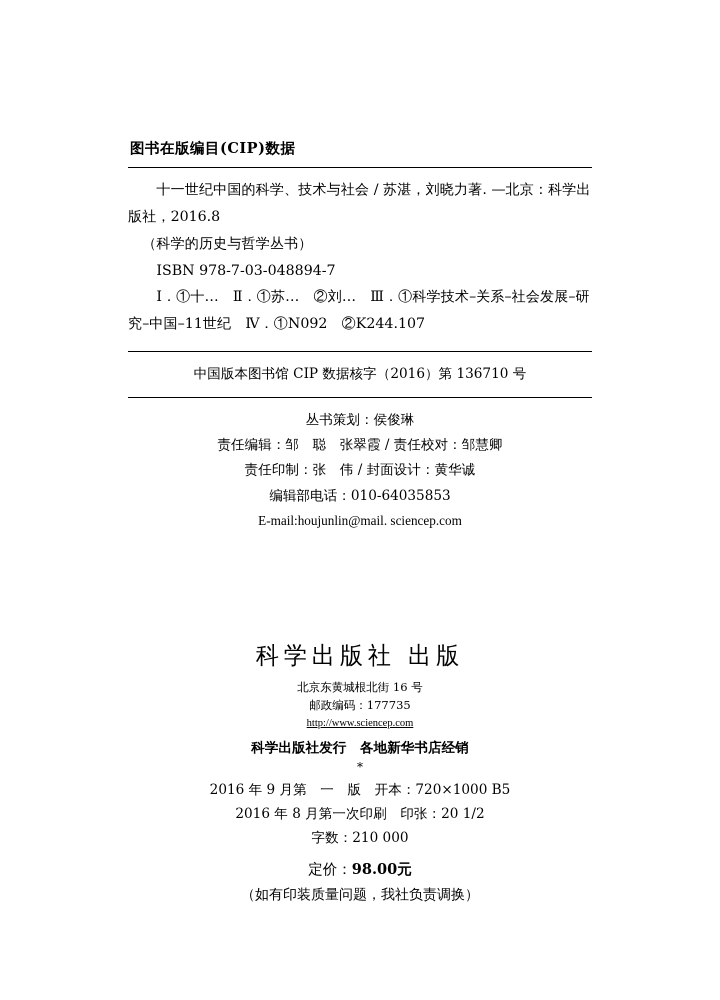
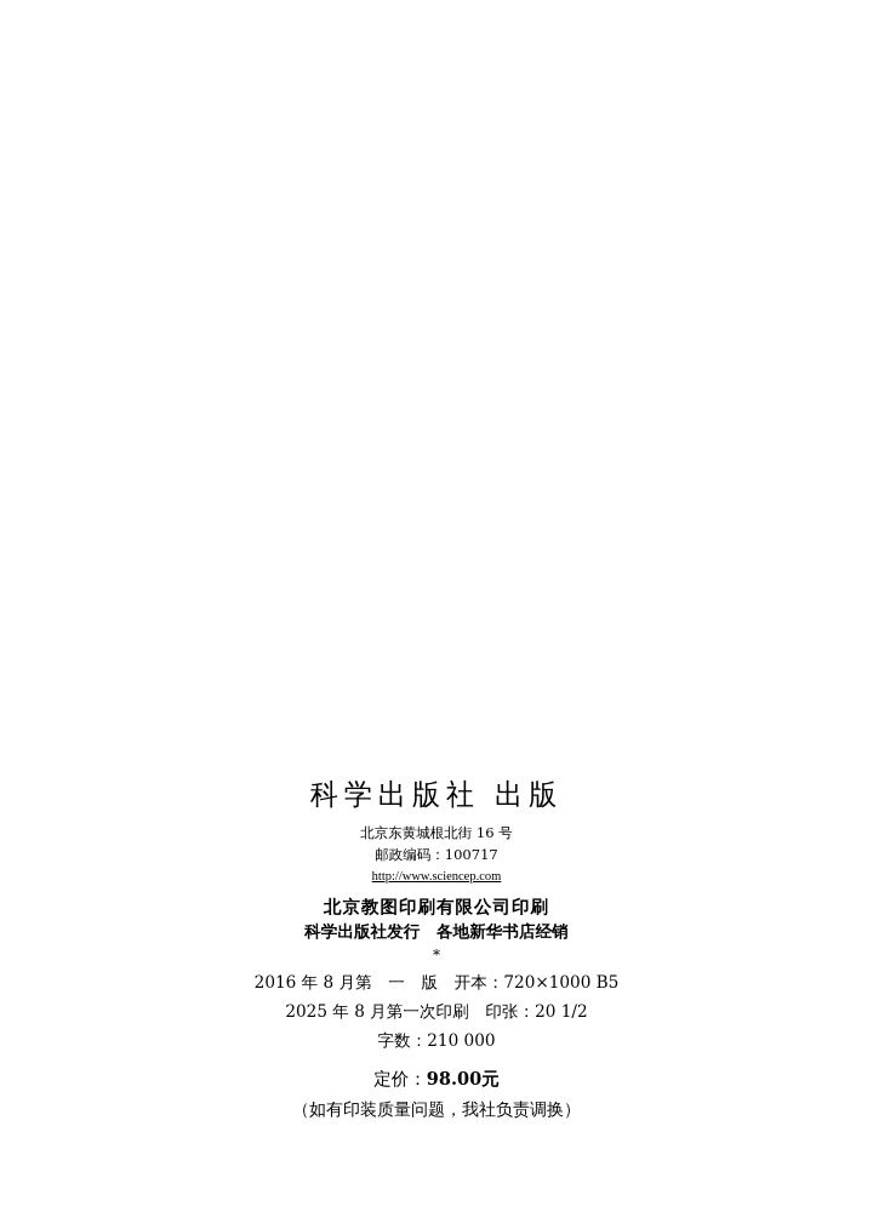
- 图书在版编目(CIP)数据
- 十一世纪中国的科学、技术与社会 / 苏湛，刘晓力著. —北京：科学出
- 版社，2016.8
- （科学的历史与哲学丛书）
- ISBN 978-7-03-048894-7
- Ⅰ．①十… Ⅱ．①苏… ②刘… Ⅲ．①科学技术–关系–社会发展–研
- 究–中国–11世纪 Ⅳ．①N092 ②K244.107
- 中国版本图书馆 CIP 数据核字（2016）第 136710 号
- 丛书策划：侯俊琳
- 责任编辑：邹 聪 张翠霞 / 责任校对：邹慧卿
- 责任印制：张 伟 / 封面设计：黄华诚
- 编辑部电话：010-64035853
- E-mail:houjunlin@mail. sciencep.com
  科学出版社 出版
  北京东黄城根北街 16 号
- 邮政编码：177735
+ 邮政编码：100717
  http://www.sciencep.com
+ 北京教图印刷有限公司印刷
  科学出版社发行 各地新华书店经销
  *
- 2016 年 9 月第 一 版 开本：720×1000 B5
+ 2016 年 8 月第 一 版 开本：720×1000 B5
- 2016 年 8 月第一次印刷 印张：20 1/2
+ 2025 年 8 月第一次印刷 印张：20 1/2
  字数：210 000
  定价：98.00元
  （如有印装质量问题，我社负责调换）
